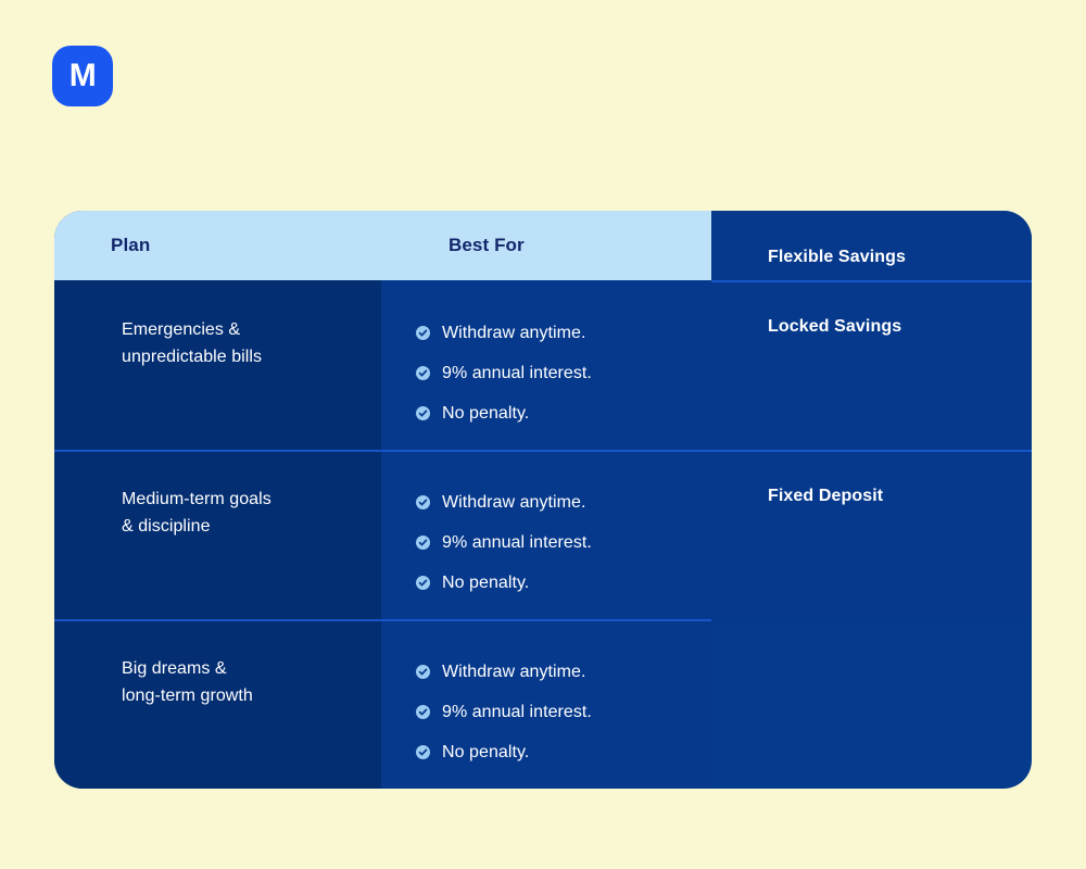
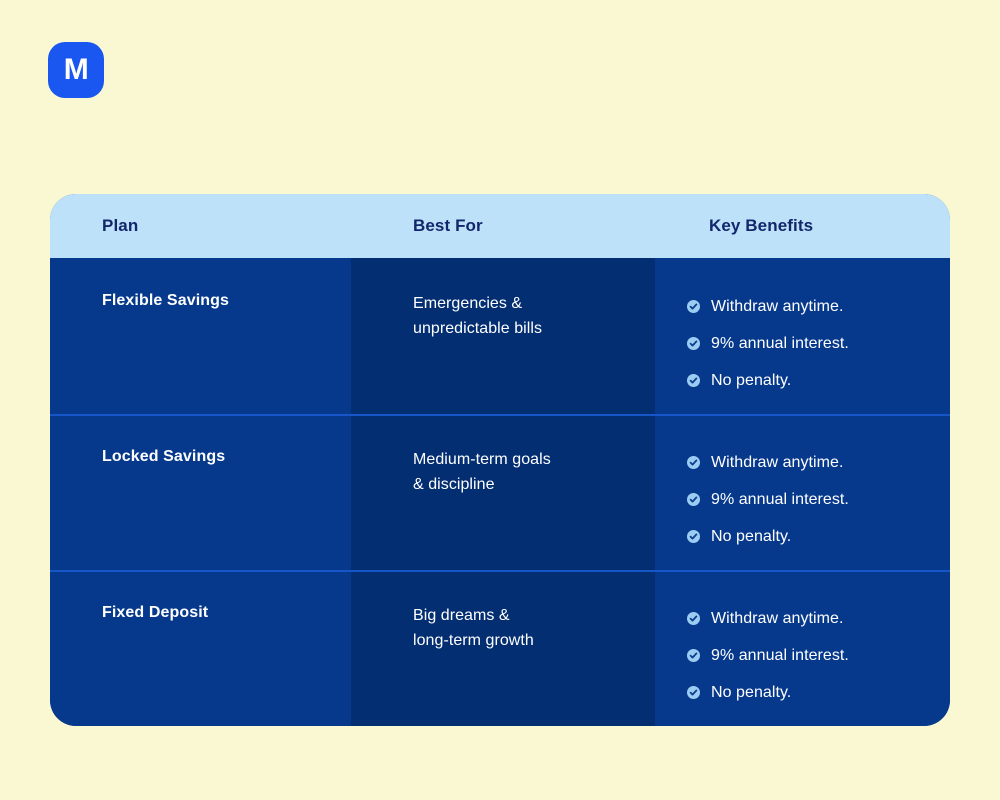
  M
  Plan
  Best For
+ Key Benefits
  Flexible Savings
  Emergencies &
  unpredictable bills
  Withdraw anytime.
  9% annual interest.
  No penalty.
  Locked Savings
  Medium-term goals
  & discipline
  Withdraw anytime.
  9% annual interest.
  No penalty.
  Fixed Deposit
  Big dreams &
  long-term growth
  Withdraw anytime.
  9% annual interest.
  No penalty.
